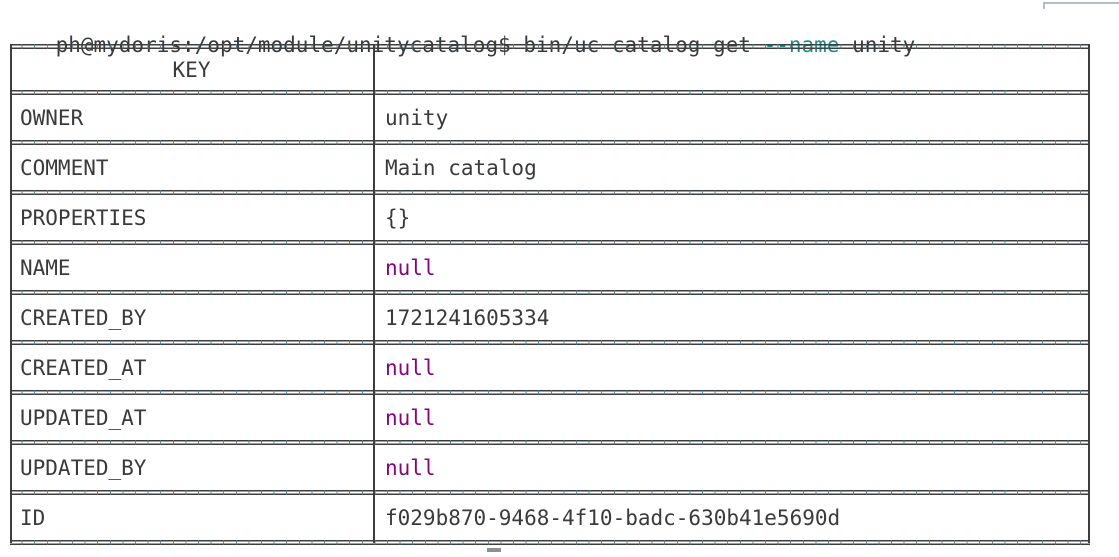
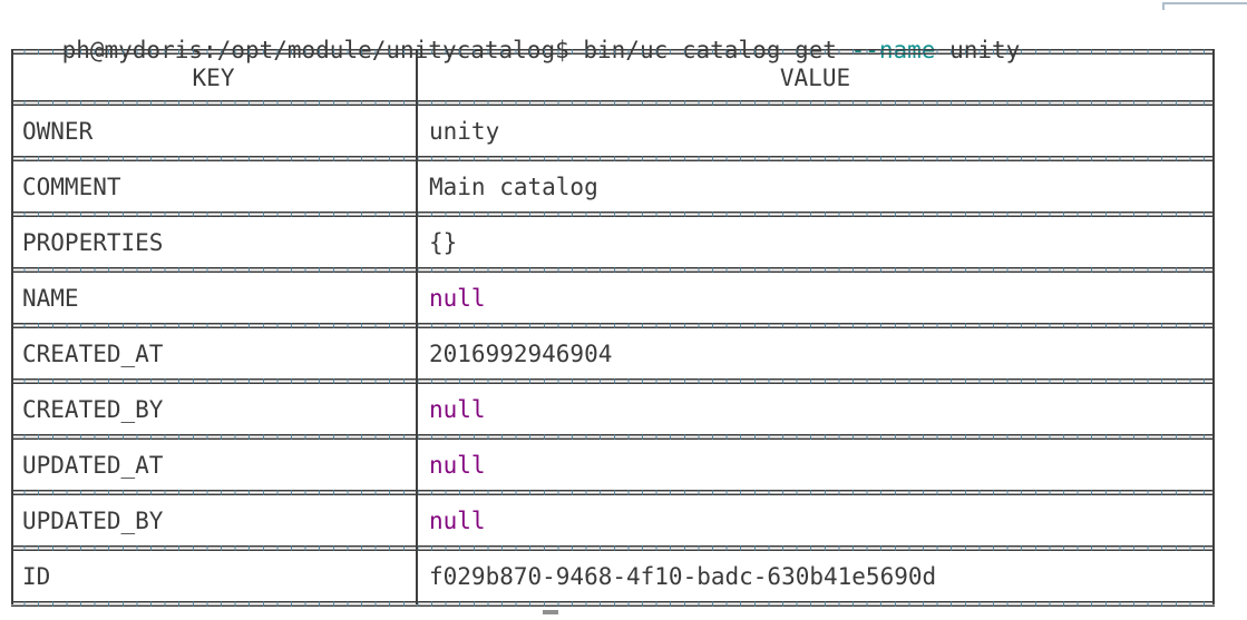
  KEY
+ VALUE
  OWNER
  unity
  COMMENT
  Main catalog
  PROPERTIES
  {}
  NAME
  null
- CREATED_BY
+ CREATED_AT
- 1721241605334
+ 2016992946904
- CREATED_AT
+ CREATED_BY
  null
  UPDATED_AT
  null
  UPDATED_BY
  null
  ID
  f029b870-9468-4f10-badc-630b41e5690d
